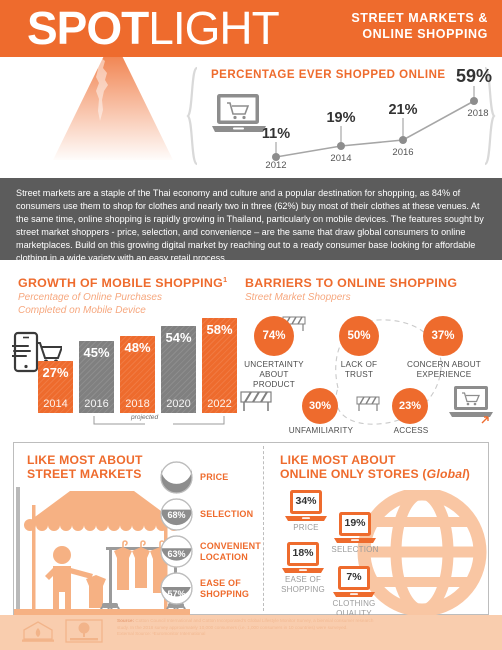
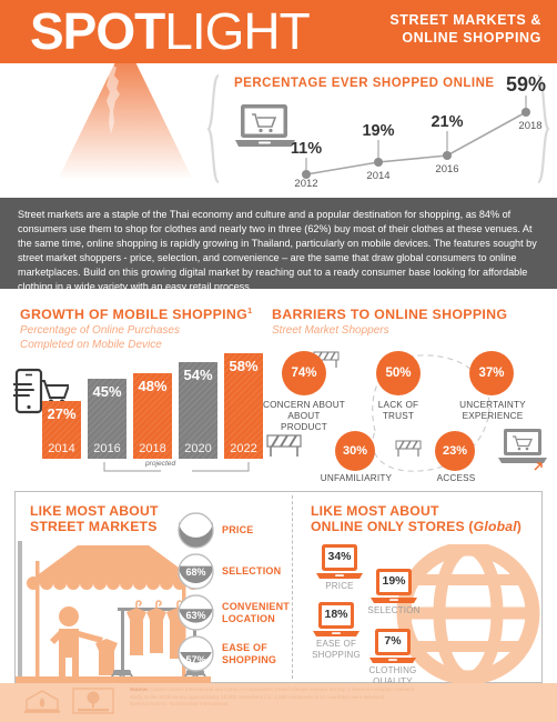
  SPOTLIGHT
  STREET MARKETS &
  ONLINE SHOPPING
  PERCENTAGE EVER SHOPPED ONLINE
  11%
  19%
  21%
  59%
  2012
  2014
  2016
  2018
  Street markets are a staple of the Thai economy and culture and a popular destination for shopping, as 84% of consumers use them to shop for clothes and nearly two in three (62%) buy most of their clothes at these venues. At the same time, online shopping is rapidly growing in Thailand, particularly on mobile devices. The features sought by street market shoppers - price, selection, and convenience – are the same that draw global consumers to online marketplaces. Build on this growing digital market by reaching out to a ready consumer base looking for affordable clothing in a wide variety with an easy retail process.
  GROWTH OF MOBILE SHOPPING
  Percentage of Online Purchases
  Completed on Mobile Device
  27%
  2014
  45%
  2016
  48%
  2018
  54%
  2020
  58%
  2022
  BARRIERS TO ONLINE SHOPPING
  Street Market Shoppers
  74%
- UNCERTAINTY
+ CONCERN ABOUT
  ABOUT
  PRODUCT
  50%
  LACK OF
  TRUST
  37%
- CONCERN ABOUT
+ UNCERTAINTY
  EXPERIENCE
  30%
  UNFAMILIARITY
  23%
  ACCESS
  LIKE MOST ABOUT
  STREET MARKETS
  84%
  PRICE
  68%
  SELECTION
  63%
  CONVENIENT
  LOCATION
  57%
  EASE OF
  SHOPPING
  LIKE MOST ABOUT
  ONLINE ONLY STORES (Global)
  34%
  PRICE
  19%
  SELECTION
  18%
  EASE OF
  SHOPPING
  7%
  CLOTHING
  QUALITY
